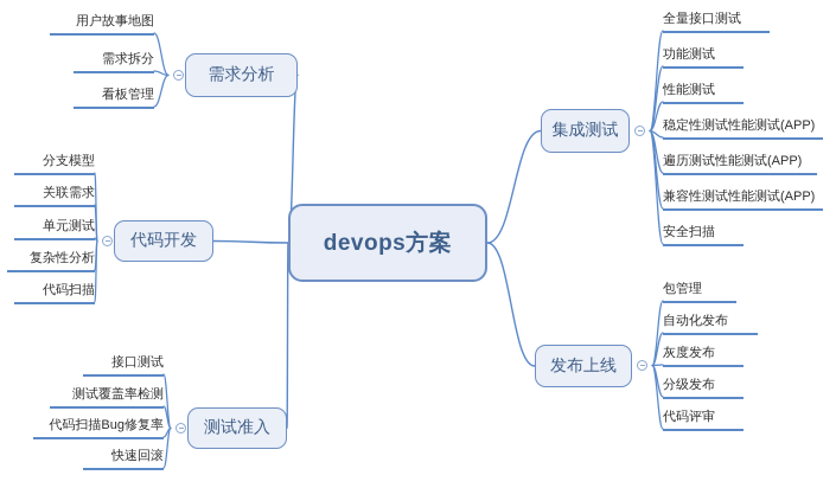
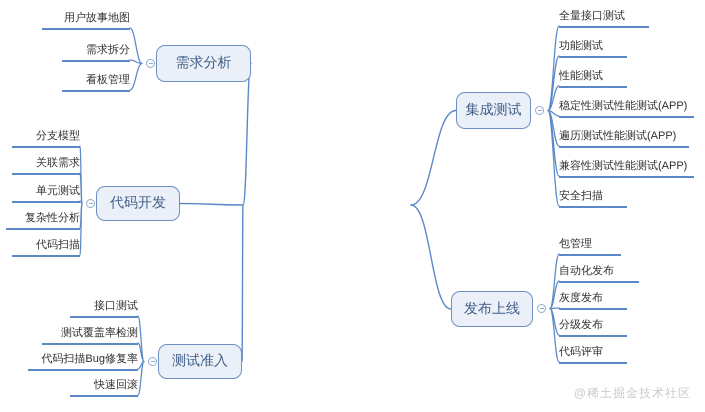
- devops方案
  需求分析
  用户故事地图
  需求拆分
  看板管理
  代码开发
  分支模型
  关联需求
  单元测试
  复杂性分析
  代码扫描
  测试准入
  接口测试
  测试覆盖率检测
  代码扫描Bug修复率
  快速回滚
  集成测试
  全量接口测试
  功能测试
  性能测试
  稳定性测试性能测试(APP)
  遍历测试性能测试(APP)
  兼容性测试性能测试(APP)
  安全扫描
  发布上线
  包管理
  自动化发布
  灰度发布
  分级发布
  代码评审
+ @稀土掘金技术社区
